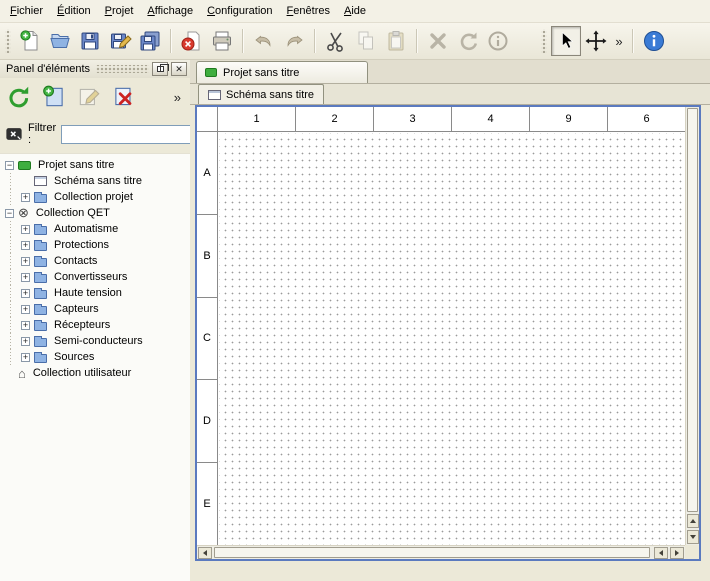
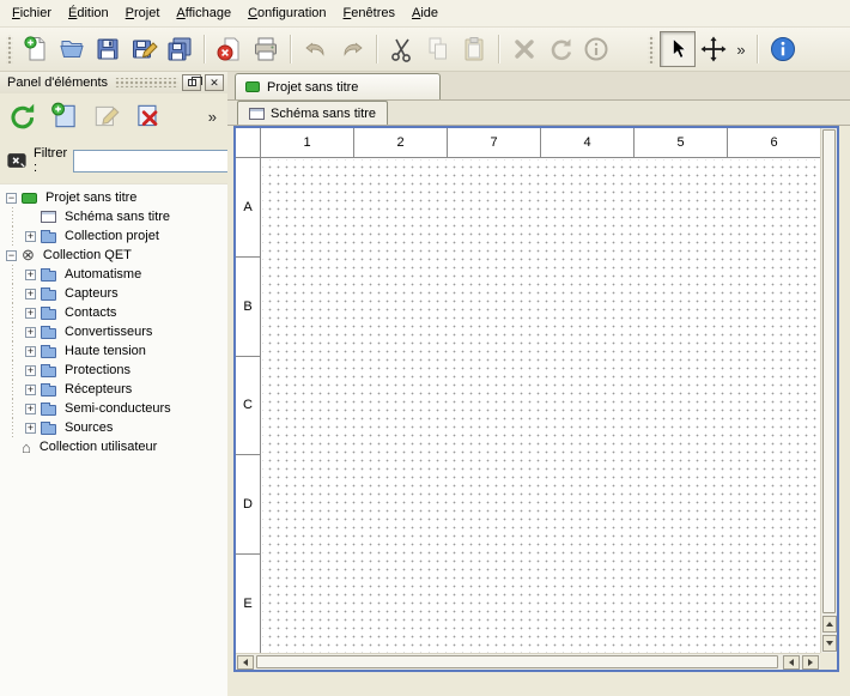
  Fichier
  Édition
  Projet
  Affichage
  Configuration
  Fenêtres
  Aide
  »
  Panel d'éléments
  »
  Filtrer :
  Projet sans titre
  Schéma sans titre
  Collection projet
  Collection QET
  Automatisme
- Protections
+ Capteurs
  Contacts
  Convertisseurs
  Haute tension
- Capteurs
+ Protections
  Récepteurs
  Semi-conducteurs
  Sources
  Collection utilisateur
  Projet sans titre
  Schéma sans titre
  1
  2
- 3
+ 7
  4
- 9
+ 5
  6
  A
  B
  C
  D
  E
